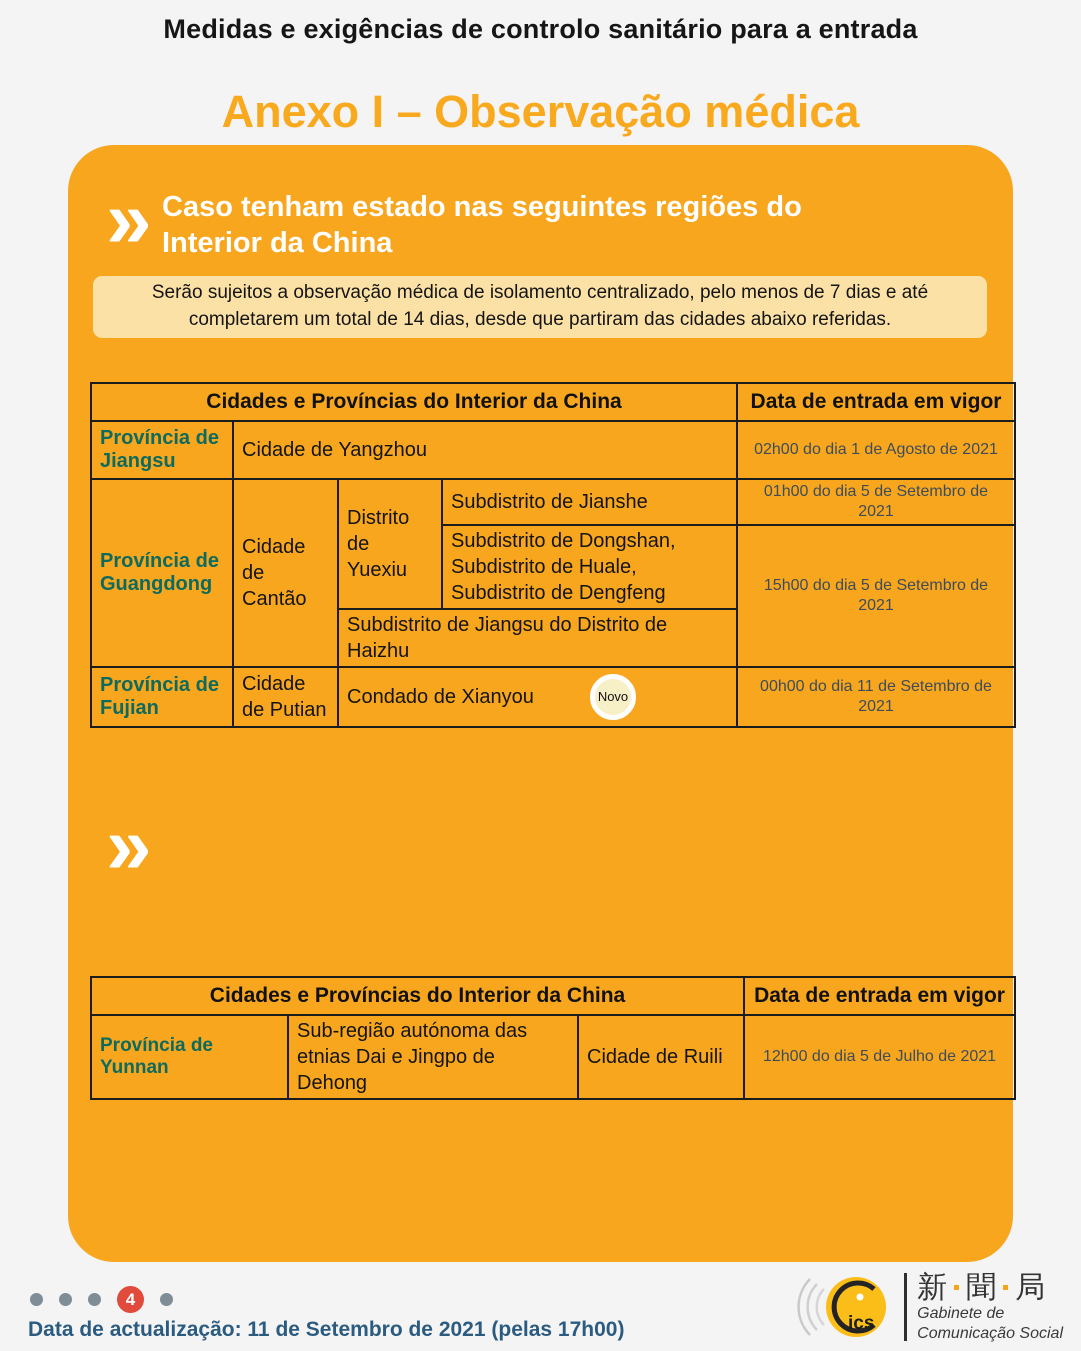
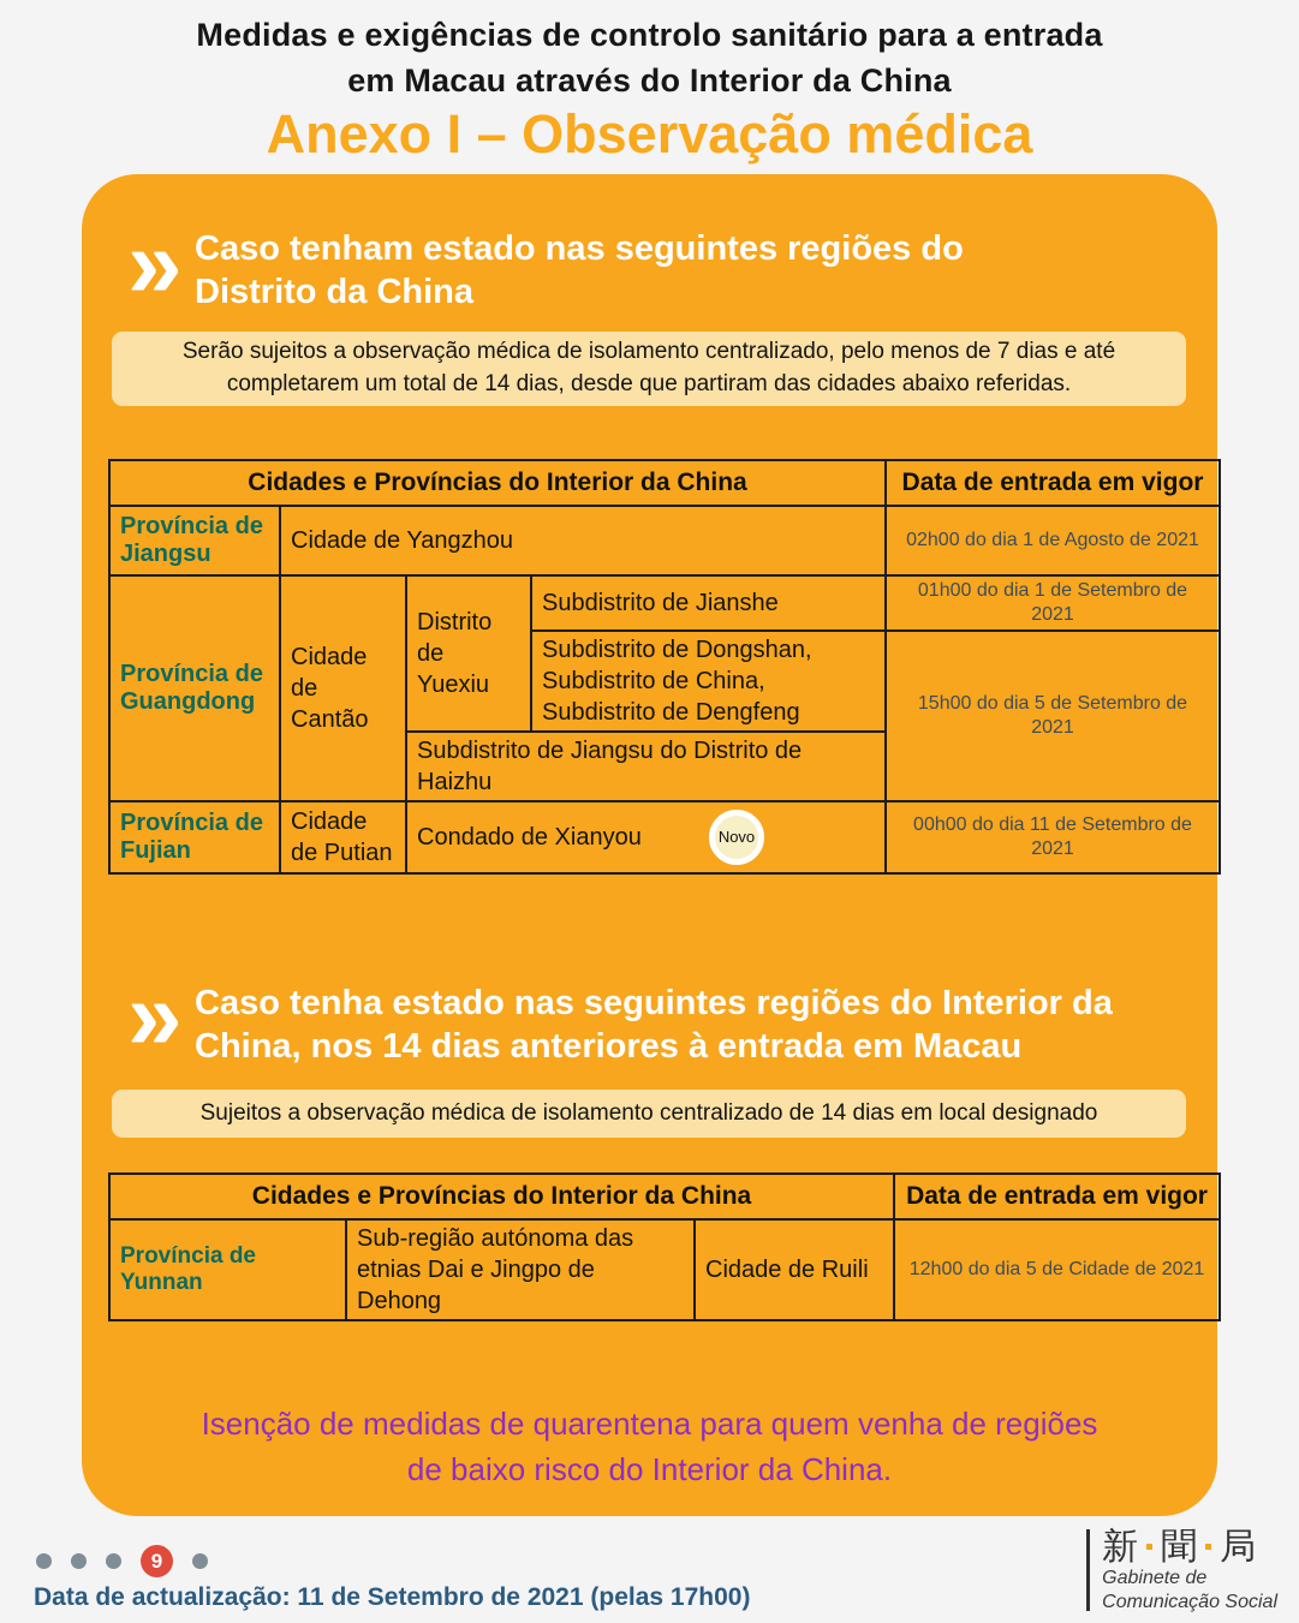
  Medidas e exigências de controlo sanitário para a entrada
+ em Macau através do Interior da China
  Anexo I – Observação médica
  »
- Caso tenham estado nas seguintes regiões do Interior da China
+ Caso tenham estado nas seguintes regiões do Distrito da China
  Serão sujeitos a observação médica de isolamento centralizado, pelo menos de 7 dias e até completarem um total de 14 dias, desde que partiram das cidades abaixo referidas.
  Cidades e Províncias do Interior da China	Data de entrada em vigor
  Província de Jiangsu	Cidade de Yangzhou	02h00 do dia 1 de Agosto de 2021
- Província de Guangdong	Cidade de Cantão	Distrito de Yuexiu	Subdistrito de Jianshe	01h00 do dia 5 de Setembro de 2021
+ Província de Guangdong	Cidade de Cantão	Distrito de Yuexiu	Subdistrito de Jianshe	01h00 do dia 1 de Setembro de 2021
- Subdistrito de Dongshan, Subdistrito de Huale, Subdistrito de Dengfeng	15h00 do dia 5 de Setembro de 2021
+ Subdistrito de Dongshan, Subdistrito de China, Subdistrito de Dengfeng	15h00 do dia 5 de Setembro de 2021
  Subdistrito de Jiangsu do Distrito de Haizhu
  Província de Fujian	Cidade de Putian	Condado de Xianyou Novo	00h00 do dia 11 de Setembro de 2021
  »
+ Caso tenha estado nas seguintes regiões do Interior da China, nos 14 dias anteriores à entrada em Macau
+ Sujeitos a observação médica de isolamento centralizado de 14 dias em local designado
  Cidades e Províncias do Interior da China	Data de entrada em vigor
- Província de Yunnan	Sub-região autónoma das etnias Dai e Jingpo de Dehong	Cidade de Ruili	12h00 do dia 5 de Julho de 2021
+ Província de Yunnan	Sub-região autónoma das etnias Dai e Jingpo de Dehong	Cidade de Ruili	12h00 do dia 5 de Cidade de 2021
+ Isenção de medidas de quarentena para quem venha de regiões
+ de baixo risco do Interior da China.
- 4
+ 9
  Data de actualização: 11 de Setembro de 2021 (pelas 17h00)
- ics
  新
  聞
  局
  Gabinete de
  Comunicação Social
